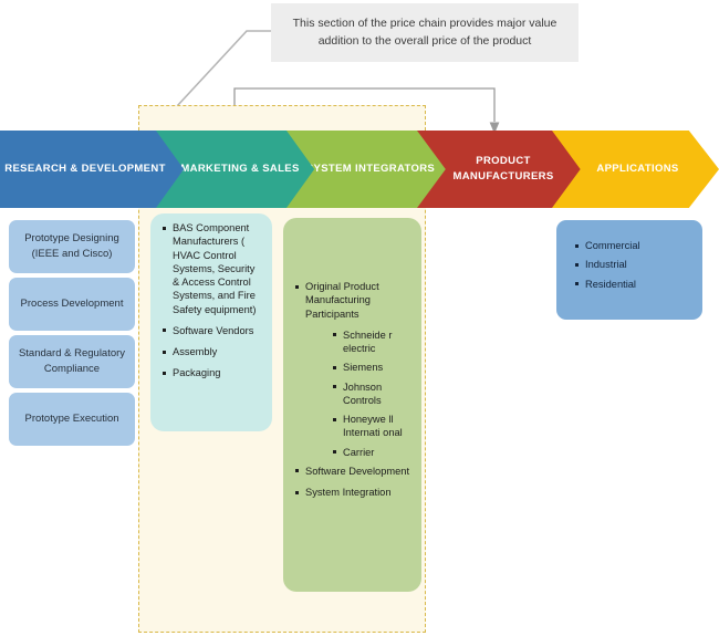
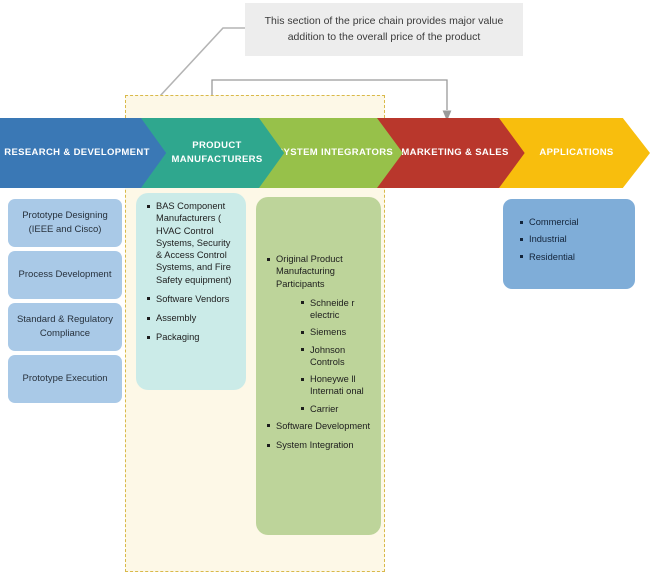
  This section of the price chain provides major value addition to the overall price of the product
  RESEARCH & DEVELOPMENT
- MARKETING & SALES
+ PRODUCT MANUFACTURERS
  YSTEM INTEGRATORS
- PRODUCT MANUFACTURERS
+ MARKETING & SALES
  APPLICATIONS
  Prototype Designing (IEEE and Cisco)
  Process Development
  Standard & Regulatory Compliance
  Prototype Execution
  BAS Component Manufacturers ( HVAC Control Systems, Security & Access Control Systems, and Fire Safety equipment)
  Software Vendors
  Assembly
  Packaging
  Original Product Manufacturing Participants
  Schneide r electric
  Siemens
  Johnson Controls
  Honeywe ll Internati onal
  Carrier
  Software Development
  System Integration
  Commercial
  Industrial
  Residential
